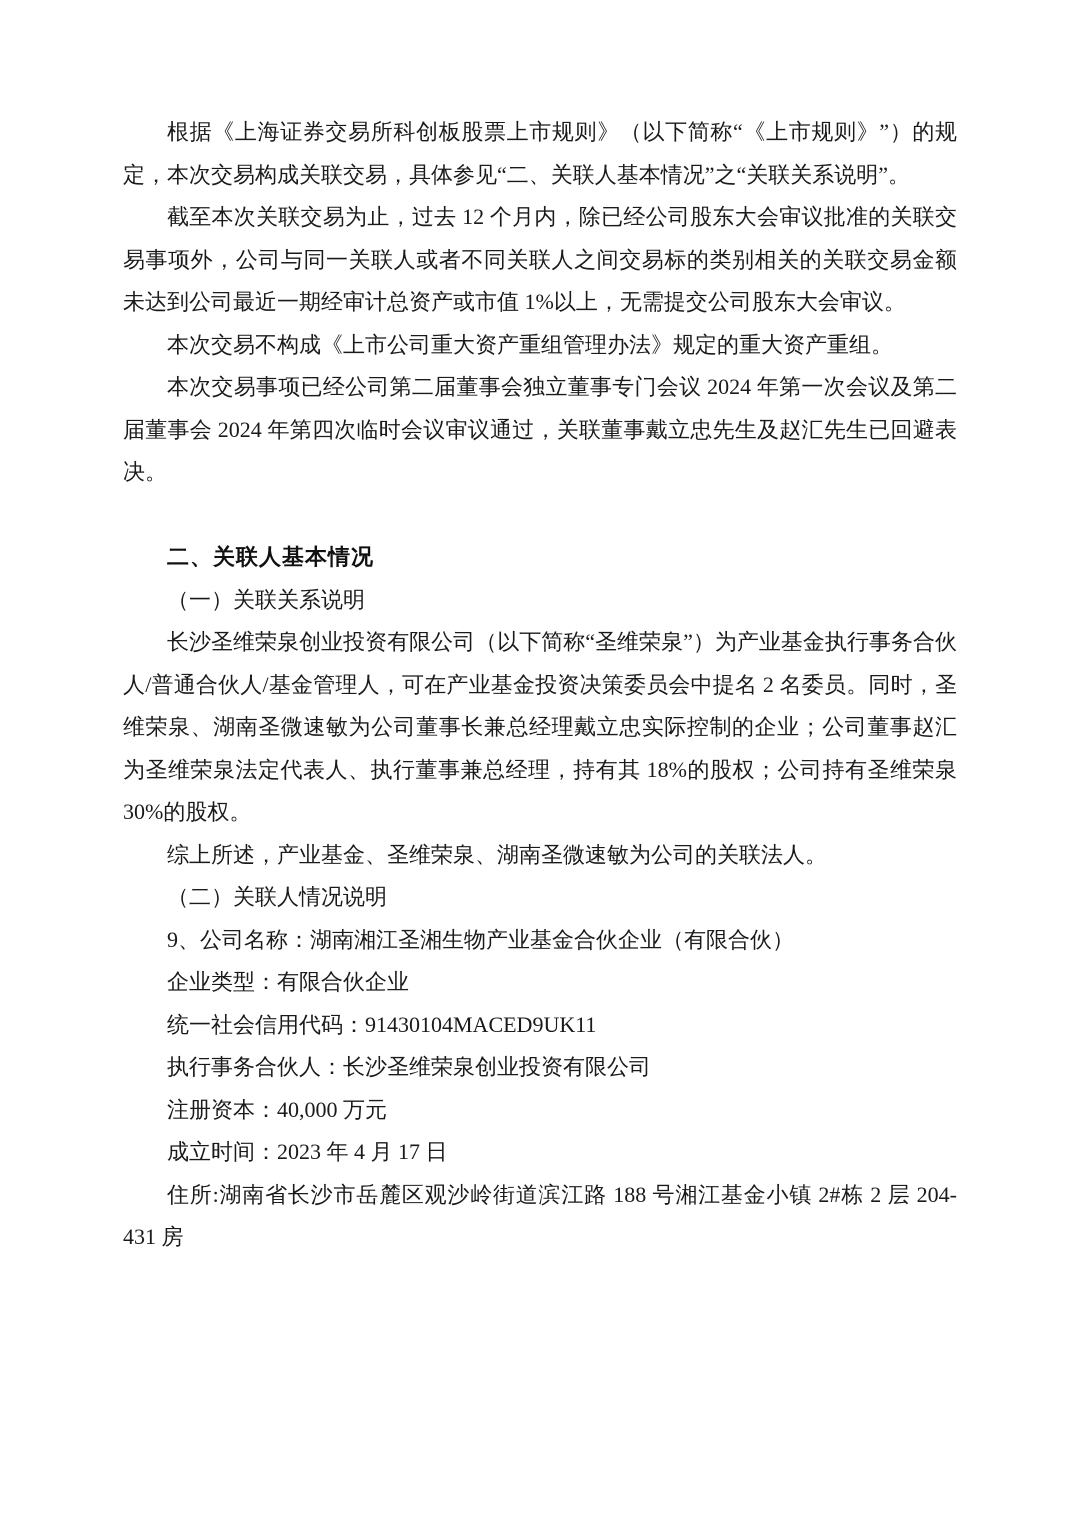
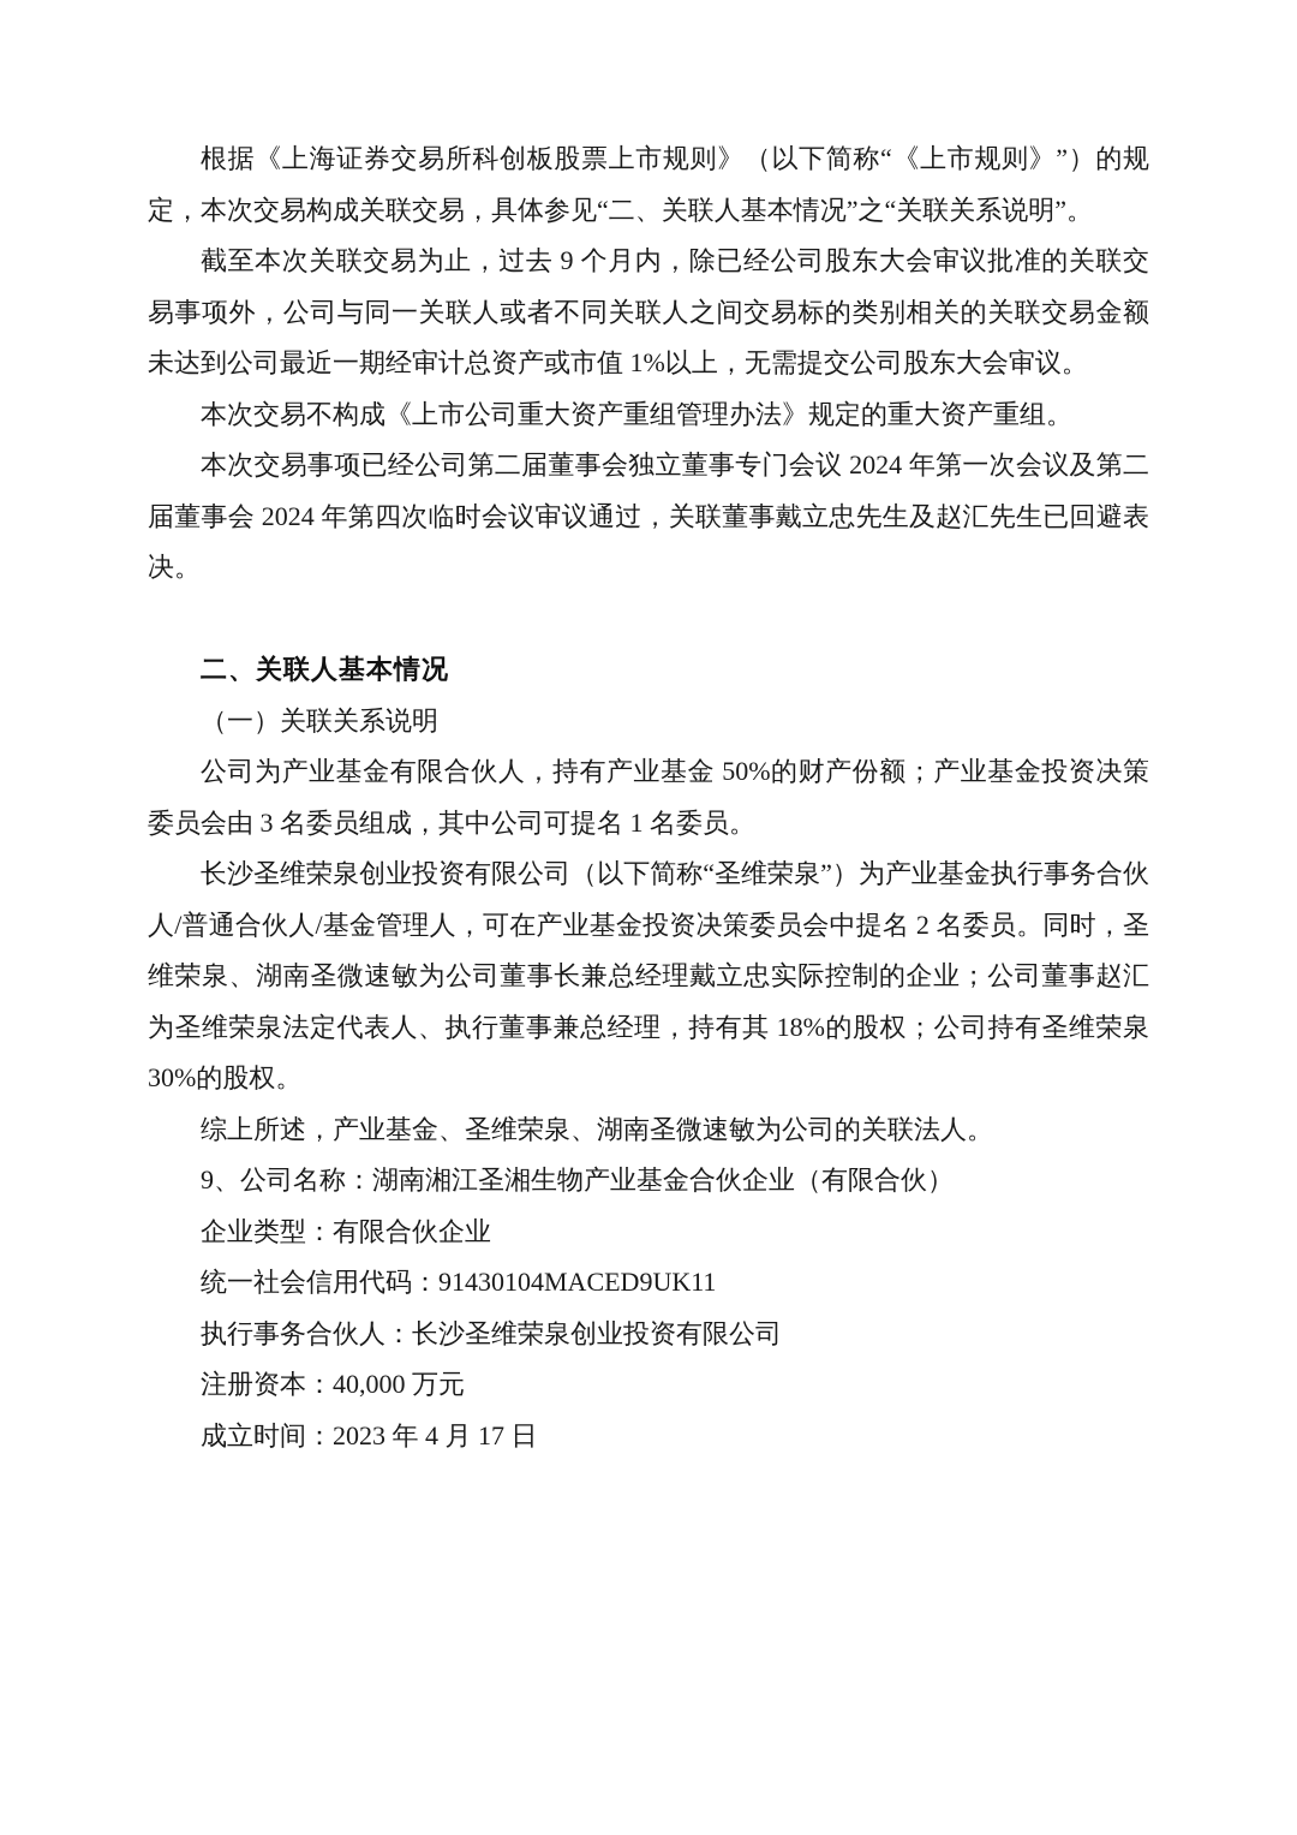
  根据《上海证券交易所科创板股票上市规则》（以下简称“《上市规则》”）的规定，本次交易构成关联交易，具体参见“二、关联人基本情况”之“关联关系说明”。
- 截至本次关联交易为止，过去 12 个月内，除已经公司股东大会审议批准的关联交易事项外，公司与同一关联人或者不同关联人之间交易标的类别相关的关联交易金额未达到公司最近一期经审计总资产或市值 1%以上，无需提交公司股东大会审议。
+ 截至本次关联交易为止，过去 9 个月内，除已经公司股东大会审议批准的关联交易事项外，公司与同一关联人或者不同关联人之间交易标的类别相关的关联交易金额未达到公司最近一期经审计总资产或市值 1%以上，无需提交公司股东大会审议。
  本次交易不构成《上市公司重大资产重组管理办法》规定的重大资产重组。
  本次交易事项已经公司第二届董事会独立董事专门会议 2024 年第一次会议及第二届董事会 2024 年第四次临时会议审议通过，关联董事戴立忠先生及赵汇先生已回避表决。
  二、关联人基本情况
  （一）关联关系说明
+ 公司为产业基金有限合伙人，持有产业基金 50%的财产份额；产业基金投资决策委员会由 3 名委员组成，其中公司可提名 1 名委员。
  长沙圣维荣泉创业投资有限公司（以下简称“圣维荣泉”）为产业基金执行事务合伙人/普通合伙人/基金管理人，可在产业基金投资决策委员会中提名 2 名委员。同时，圣维荣泉、湖南圣微速敏为公司董事长兼总经理戴立忠实际控制的企业；公司董事赵汇为圣维荣泉法定代表人、执行董事兼总经理，持有其 18%的股权；公司持有圣维荣泉 30%的股权。
  综上所述，产业基金、圣维荣泉、湖南圣微速敏为公司的关联法人。
- （二）关联人情况说明
  9、公司名称：湖南湘江圣湘生物产业基金合伙企业（有限合伙）
  企业类型：有限合伙企业
  统一社会信用代码：91430104MACED9UK11
  执行事务合伙人：长沙圣维荣泉创业投资有限公司
  注册资本：40,000 万元
  成立时间：2023 年 4 月 17 日
- 住所:湖南省长沙市岳麓区观沙岭街道滨江路 188 号湘江基金小镇 2#栋 2 层 204-431 房
